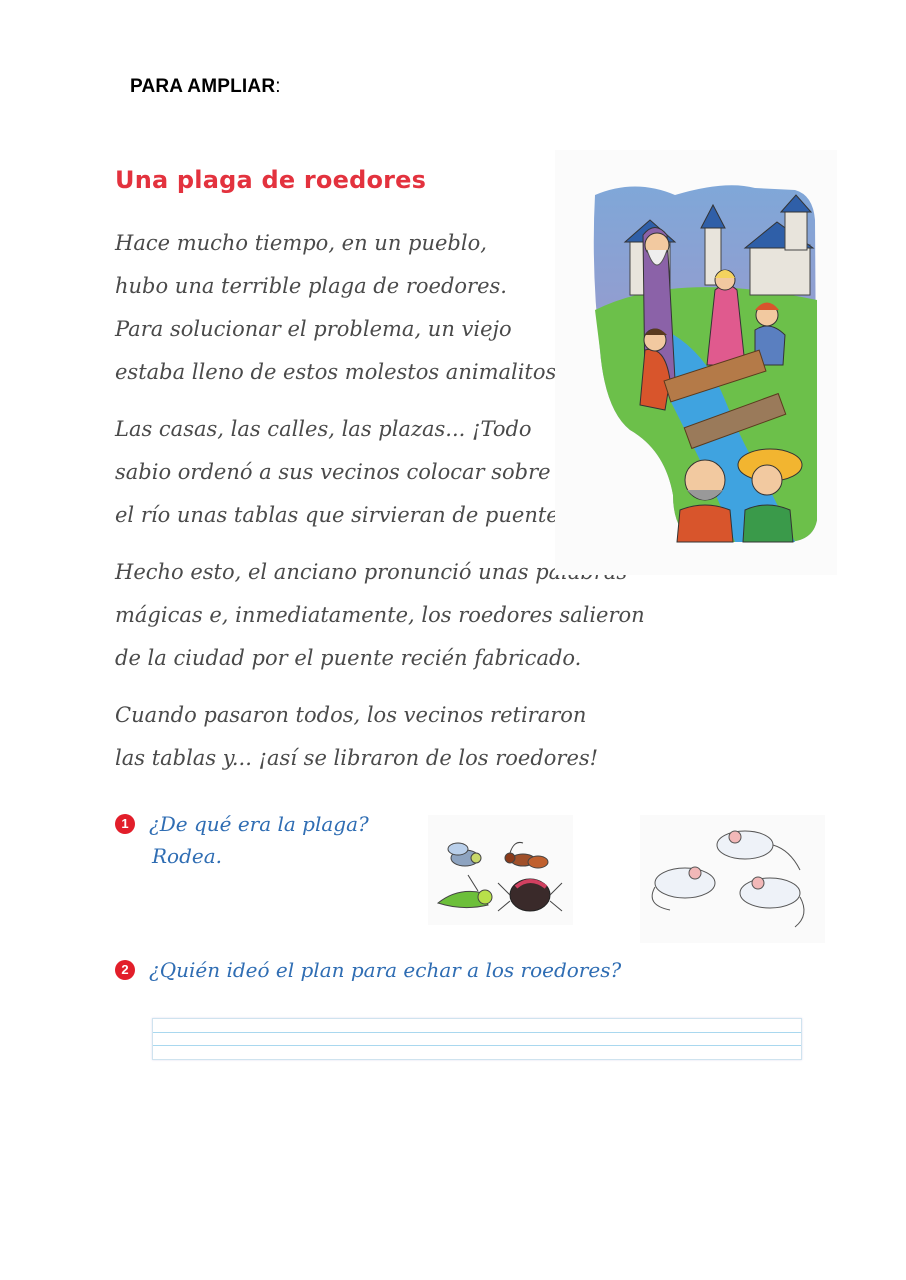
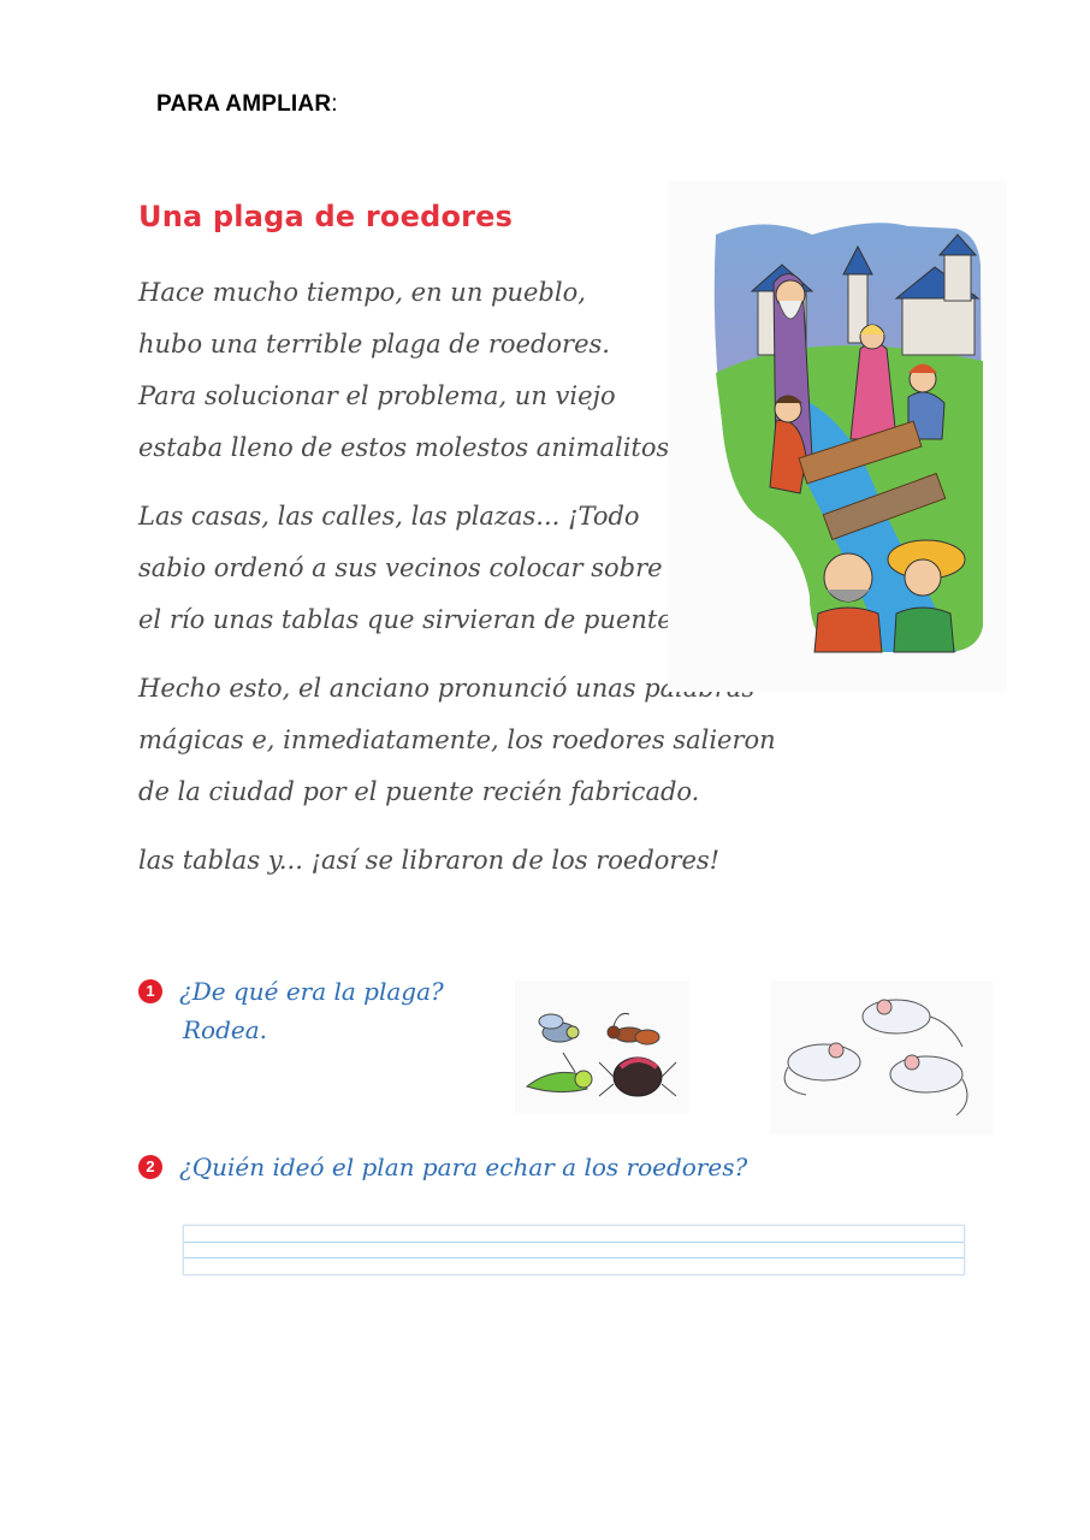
  PARA AMPLIAR:
  Una plaga de roedores
  Hace mucho tiempo, en un pueblo,
  hubo una terrible plaga de roedores.
  Para solucionar el problema, un viejo
  estaba lleno de estos molestos animalitos
  Las casas, las calles, las plazas... ¡Todo
  sabio ordenó a sus vecinos colocar sobre
  el río unas tablas que sirvieran de puente
  Hecho esto, el anciano pronunció unas p
  mágicas e, inmediatamente, los roedores salieron
  de la ciudad por el puente recién fabricado.
- Cuando pasaron todos, los vecinos retiraron
  las tablas y... ¡así se libraron de los roedores!
  1 ¿De qué era la plaga?
  Rodea.
  2 ¿Quién ideó el plan para echar a los roedores?
